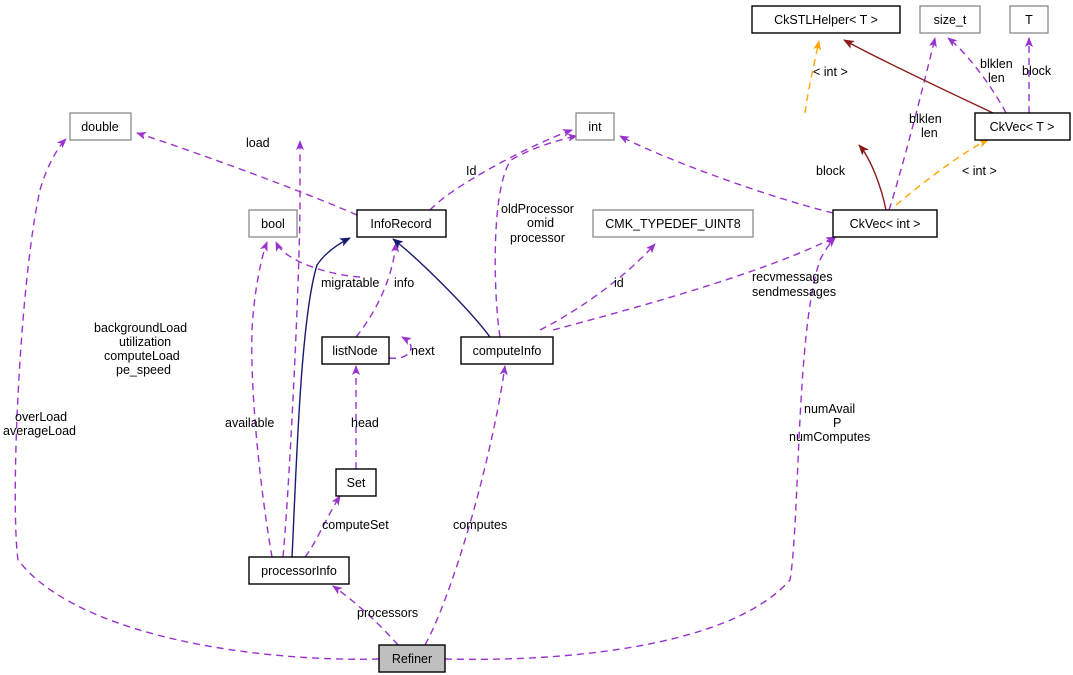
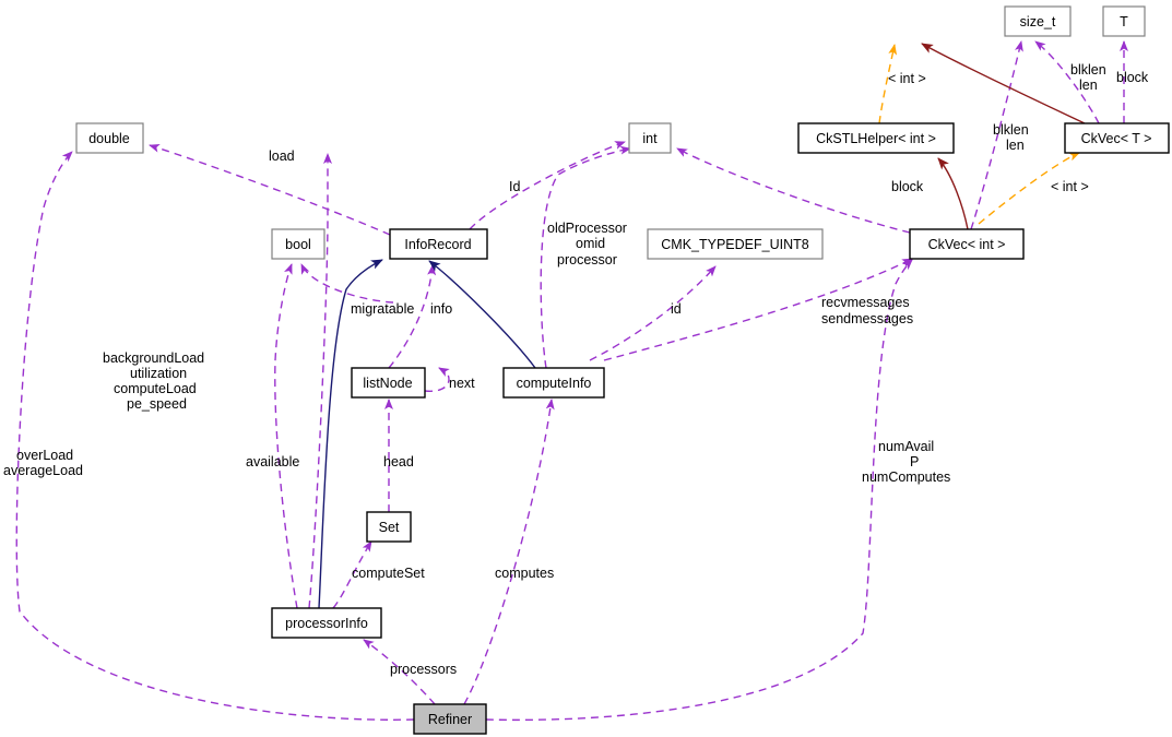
- CkSTLHelper< T >
  size_t
  T
  double
  int
+ CkSTLHelper< int >
  CkVec< T >
  bool
  InfoRecord
  CMK_TYPEDEF_UINT8
  CkVec< int >
  listNode
  computeInfo
  Set
  processorInfo
  Refiner
  load
  Id
  blklen
  len
  block
  < int >
  < int >
  blklen
  len
  block
  oldProcessor
  omid
  processor
  migratable
  info
  id
  recvmessages
  sendmessages
  backgroundLoad
  utilization
  computeLoad
  pe_speed
  next
  overLoad
  averageLoad
  available
  head
  numAvail
  P
  numComputes
  computeSet
  computes
  processors
